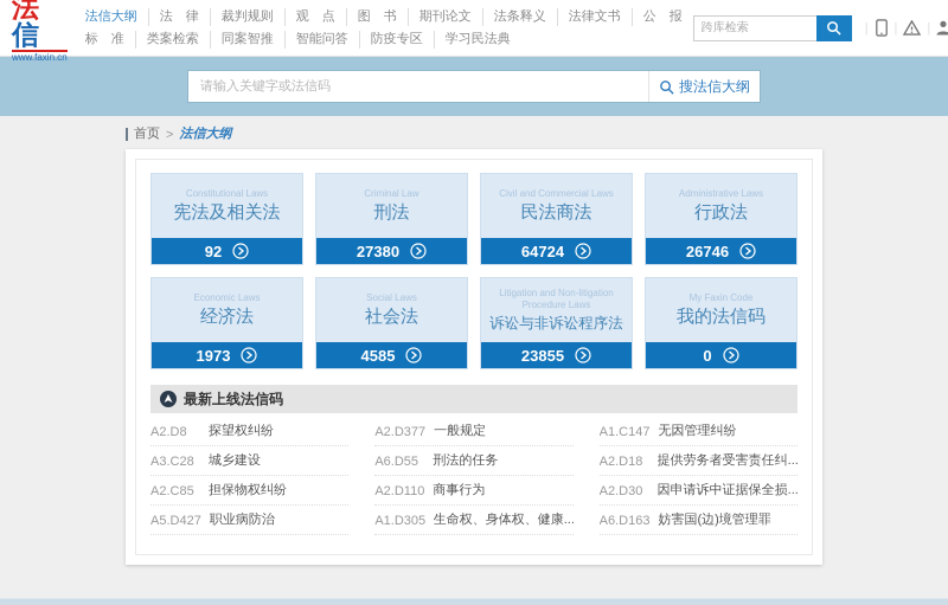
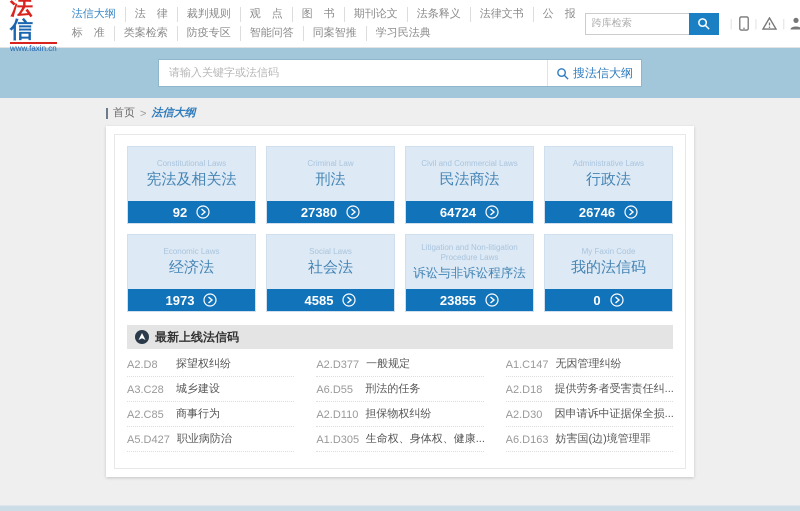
  法信
  www.faxin.cn
  法信大纲
  法 律
  裁判规则
  观 点
  图 书
  期刊论文
  法条释义
  法律文书
  公 报
  标 准
  类案检索
- 同案智推
+ 防疫专区
  智能问答
- 防疫专区
+ 同案智推
  学习民法典
  跨库检索
  请输入关键字或法信码
  搜法信大纲
  首页
  >
  法信大纲
  Constitutional Laws
  宪法及相关法
  92
  Criminal Law
  刑法
  27380
  Civil and Commercial Laws
  民法商法
  64724
  Administrative Laws
  行政法
  26746
  Economic Laws
  经济法
  1973
  Social Laws
  社会法
  4585
  Litigation and Non-litigation Procedure Laws
  诉讼与非诉讼程序法
  23855
  My Faxin Code
  我的法信码
  0
  最新上线法信码
  A2.D8
  探望权纠纷
  A2.D377
  一般规定
  A1.C147
  无因管理纠纷
  A3.C28
  城乡建设
  A6.D55
  刑法的任务
  A2.D18
  提供劳务者受害责任纠...
  A2.C85
- 担保物权纠纷
+ 商事行为
  A2.D110
- 商事行为
+ 担保物权纠纷
  A2.D30
  因申请诉中证据保全损...
  A5.D427
  职业病防治
  A1.D305
  生命权、身体权、健康...
  A6.D163
  妨害国(边)境管理罪
